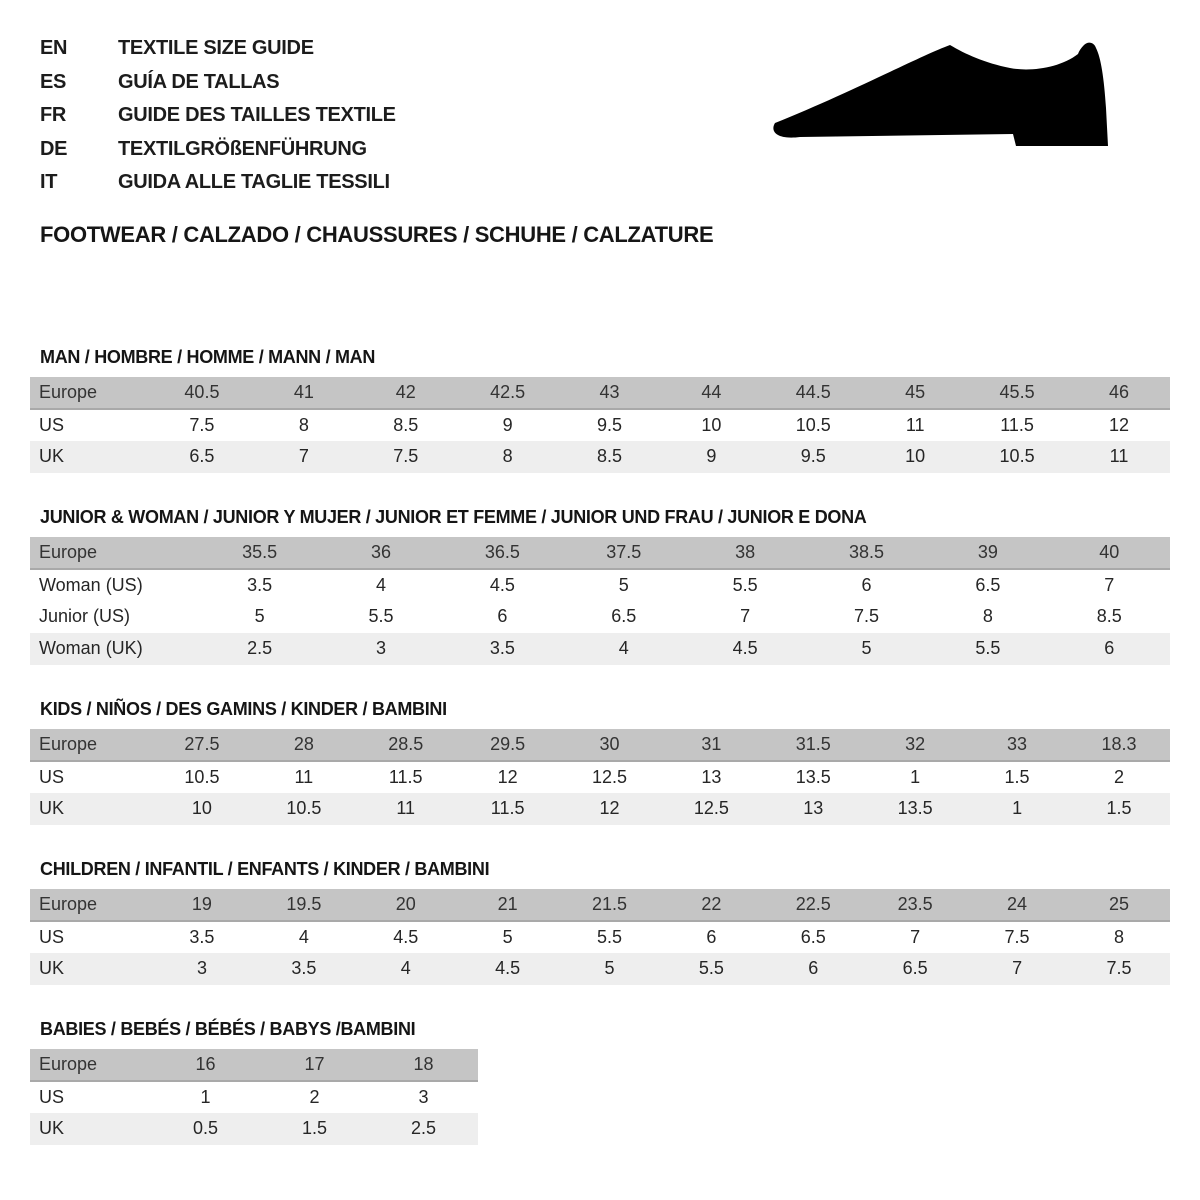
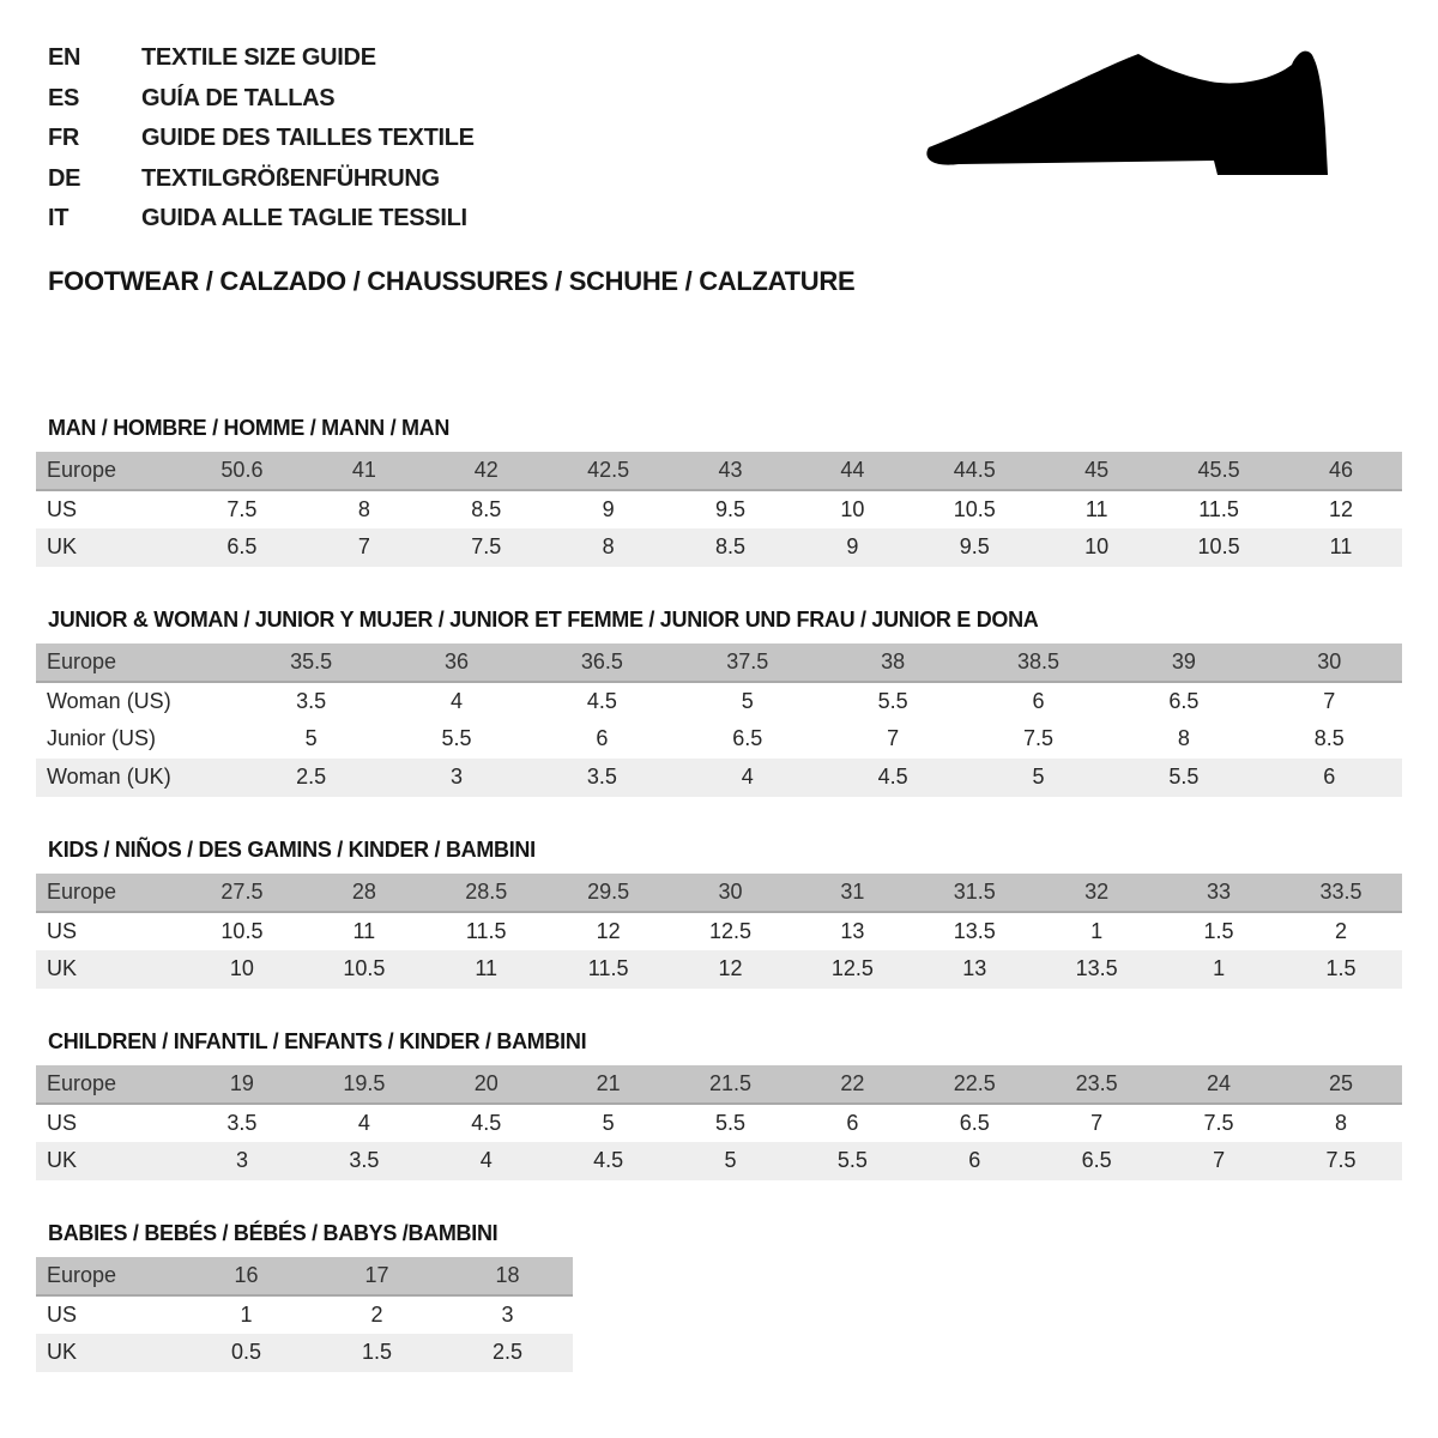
  EN
  TEXTILE SIZE GUIDE
  ES
  GUÍA DE TALLAS
  FR
  GUIDE DES TAILLES TEXTILE
  DE
  TEXTILGRÖßENFÜHRUNG
  IT
  GUIDA ALLE TAGLIE TESSILI
  FOOTWEAR / CALZADO / CHAUSSURES / SCHUHE / CALZATURE
  MAN / HOMBRE / HOMME / MANN / MAN
- Europe	40.5	41	42	42.5	43	44	44.5	45	45.5	46
+ Europe	50.6	41	42	42.5	43	44	44.5	45	45.5	46
  US	7.5	8	8.5	9	9.5	10	10.5	11	11.5	12
  UK	6.5	7	7.5	8	8.5	9	9.5	10	10.5	11
  JUNIOR & WOMAN / JUNIOR Y MUJER / JUNIOR ET FEMME / JUNIOR UND FRAU / JUNIOR E DONA
- Europe	35.5	36	36.5	37.5	38	38.5	39	40
+ Europe	35.5	36	36.5	37.5	38	38.5	39	30
  Woman (US)	3.5	4	4.5	5	5.5	6	6.5	7
  Junior (US)	5	5.5	6	6.5	7	7.5	8	8.5
  Woman (UK)	2.5	3	3.5	4	4.5	5	5.5	6
  KIDS / NIÑOS / DES GAMINS / KINDER / BAMBINI
- Europe	27.5	28	28.5	29.5	30	31	31.5	32	33	18.3
+ Europe	27.5	28	28.5	29.5	30	31	31.5	32	33	33.5
  US	10.5	11	11.5	12	12.5	13	13.5	1	1.5	2
  UK	10	10.5	11	11.5	12	12.5	13	13.5	1	1.5
  CHILDREN / INFANTIL / ENFANTS / KINDER / BAMBINI
  Europe	19	19.5	20	21	21.5	22	22.5	23.5	24	25
  US	3.5	4	4.5	5	5.5	6	6.5	7	7.5	8
  UK	3	3.5	4	4.5	5	5.5	6	6.5	7	7.5
  BABIES / BEBÉS / BÉBÉS / BABYS /BAMBINI
  Europe	16	17	18
  US	1	2	3
  UK	0.5	1.5	2.5
